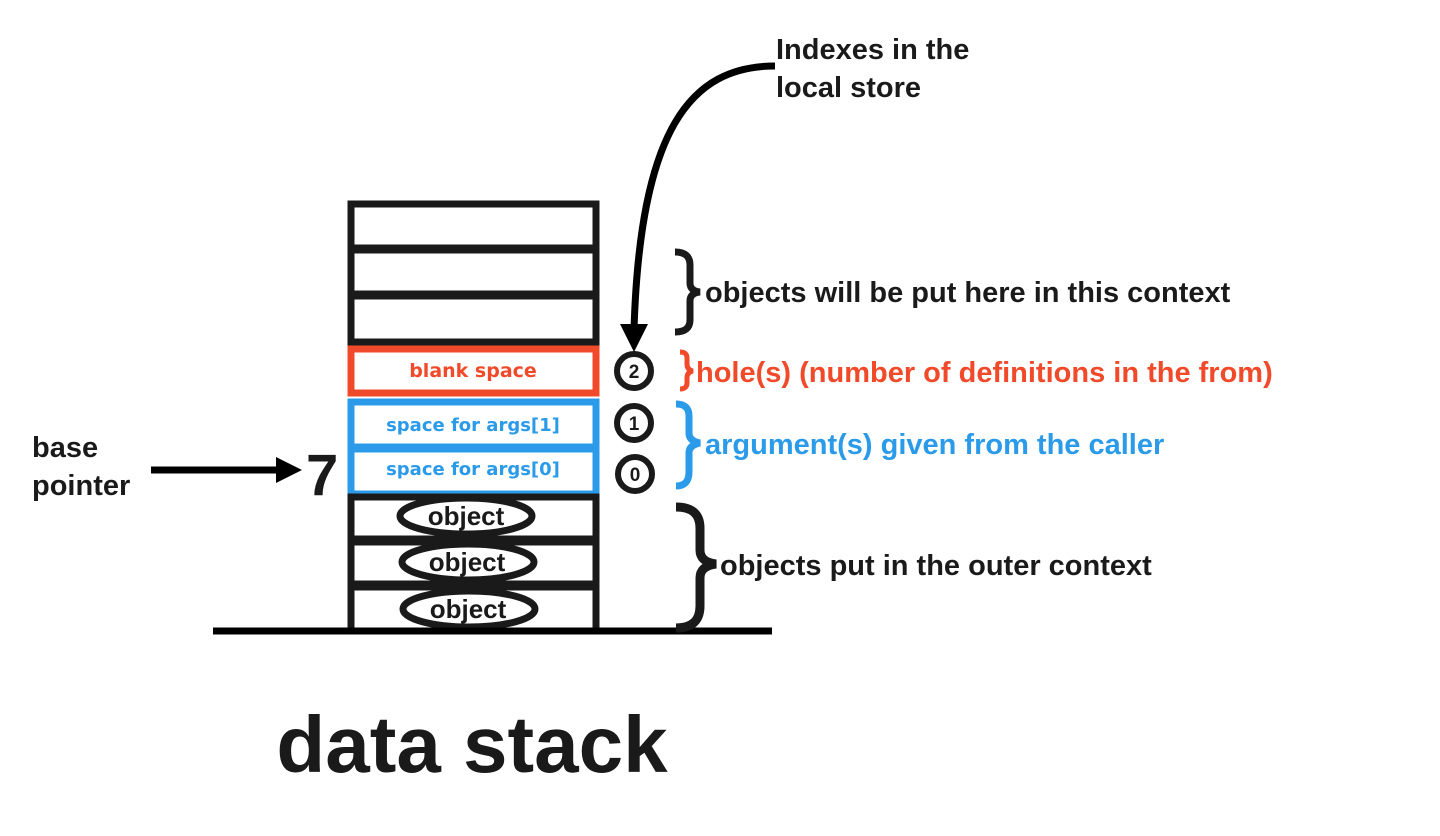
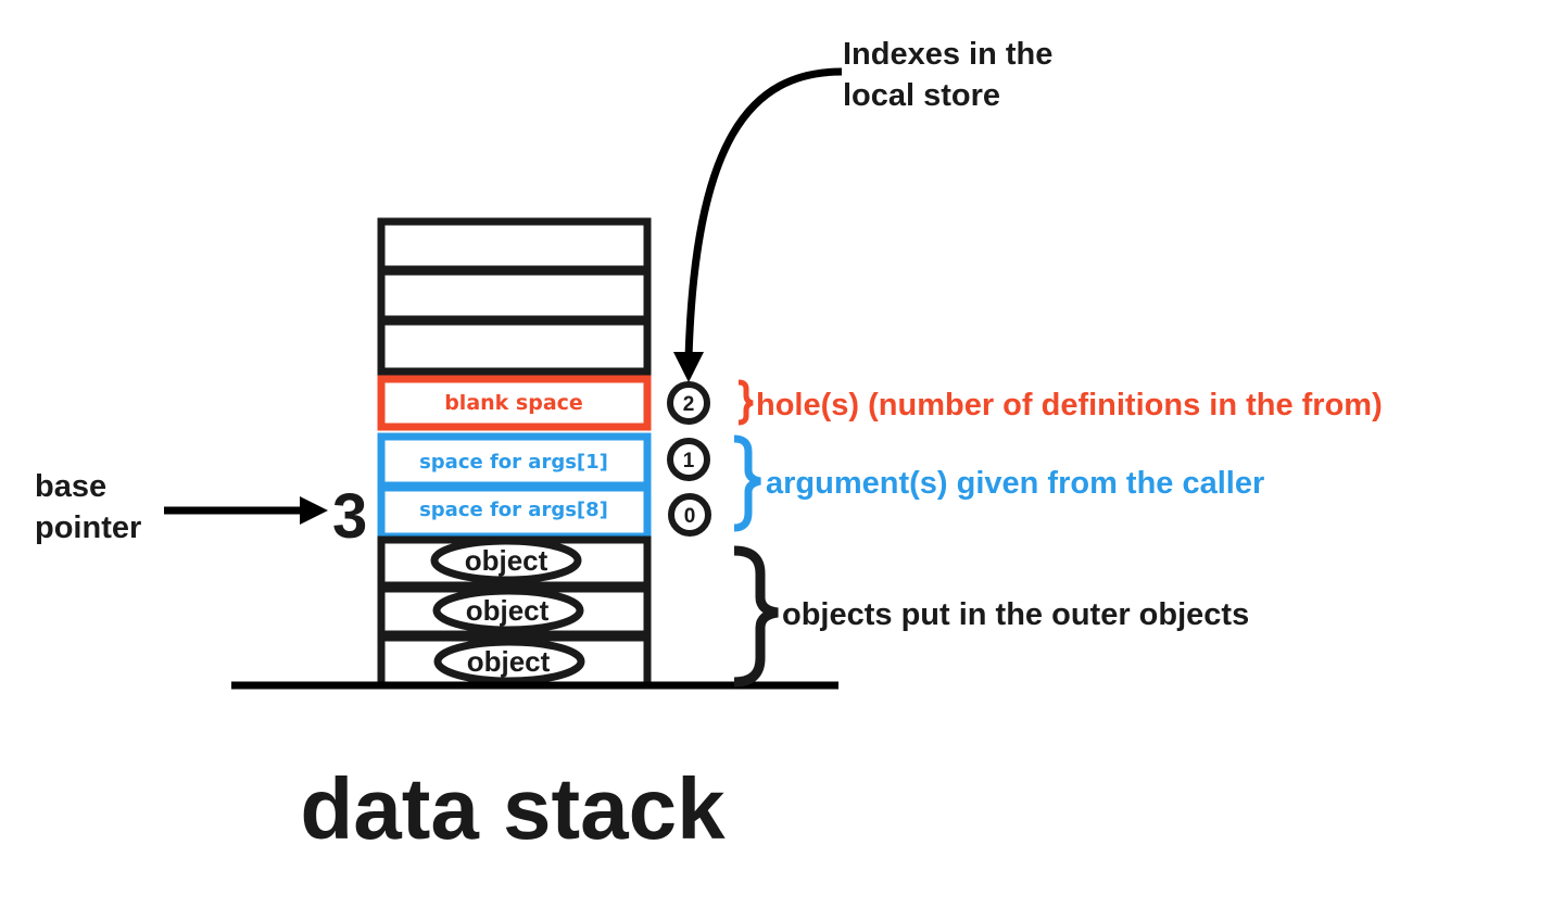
  blank space
  space for args[1]
- space for args[0]
+ space for args[8]
  object
  object
  object
  2
  1
  0
  Indexes in the
  local store
  base
  pointer
- 7
+ 3
- objects will be put here in this context
  hole(s) (number of definitions in the from)
  argument(s) given from the caller
- objects put in the outer context
+ objects put in the outer objects
  data stack
